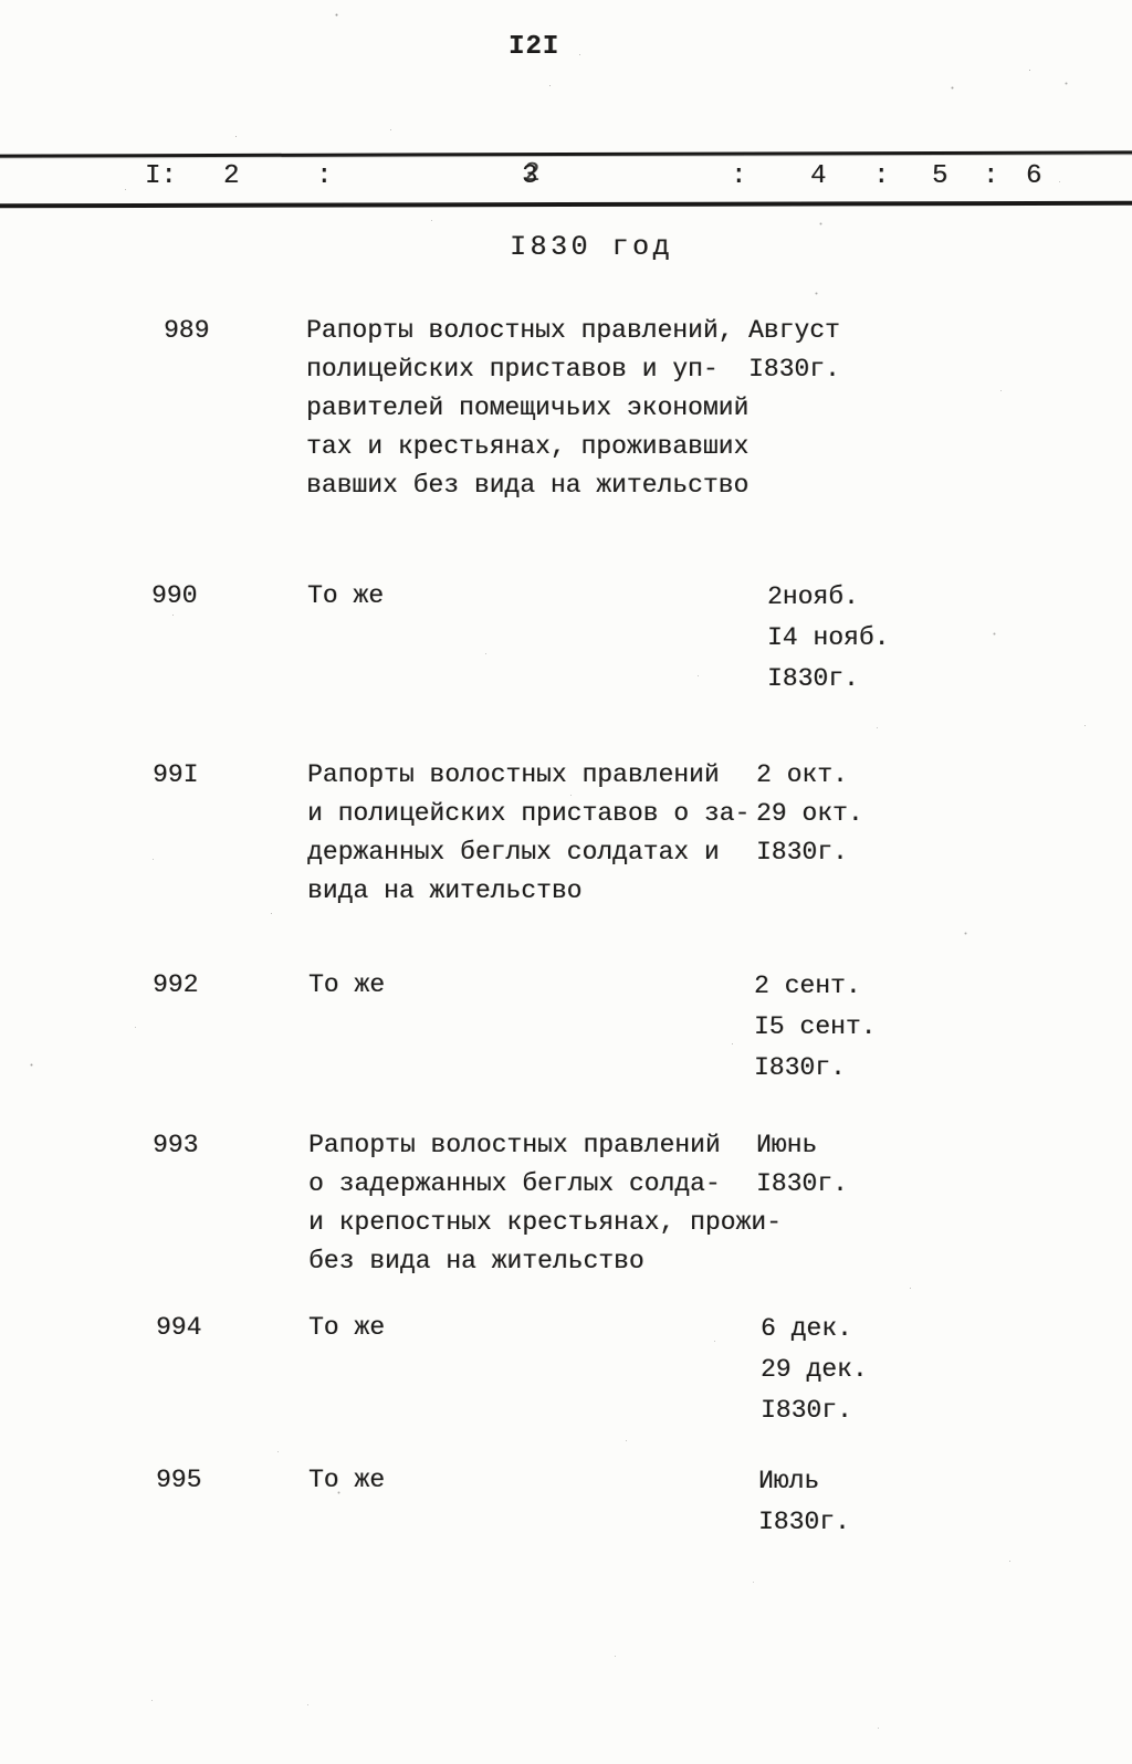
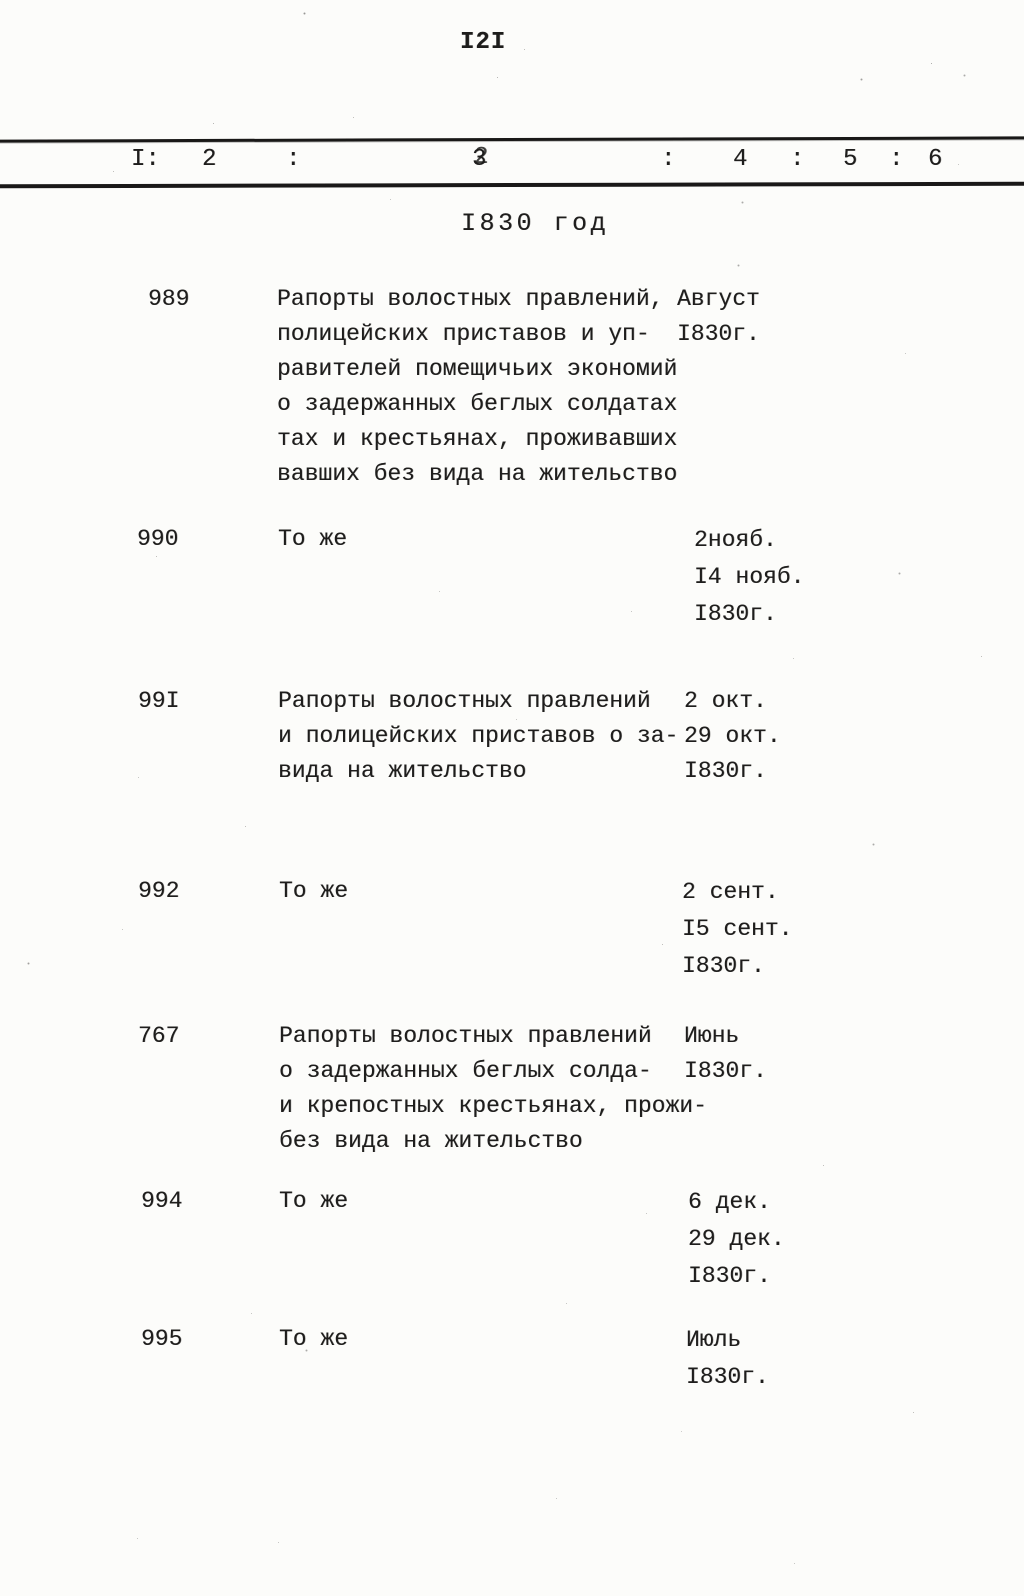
  I2I
  I:
  2
  :
  2
  3
  :
  4
  :
  5
  :
  6
  I830 год
  989
  Рапорты волостных правлений,
  полицейских приставов и уп-
  равителей помещичьих экономий
+ о задержанных беглых солдатах
  тах и крестьянах, проживавших
  вавших без вида на жительство
  Август
  I830г.
  990
  То же
  2нояб.
  I4 нояб.
  I830г.
  99I
  Рапорты волостных правлений
  и полицейских приставов о за-
- держанных беглых солдатах и
  вида на жительство
  2 окт.
  29 окт.
  I830г.
  992
  То же
  2 сент.
  I5 сент.
  I830г.
- 993
+ 767
  Рапорты волостных правлений
  о задержанных беглых солда-
  и крепостных крестьянах, прожи-
  без вида на жительство
  Июнь
  I830г.
  994
  То же
  6 дек.
  29 дек.
  I830г.
  995
  То же
  Июль
  I830г.
